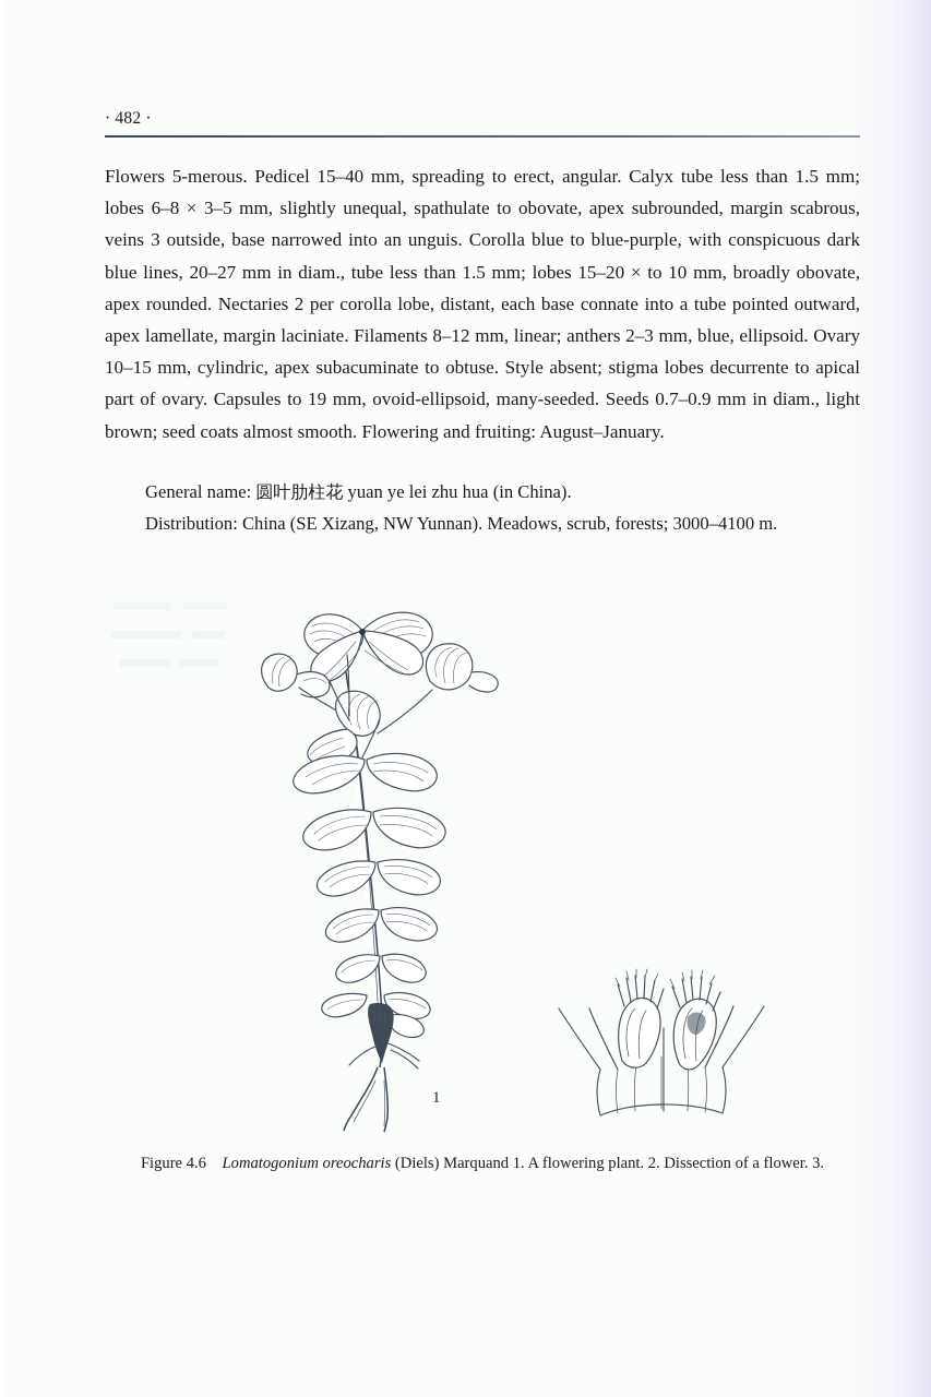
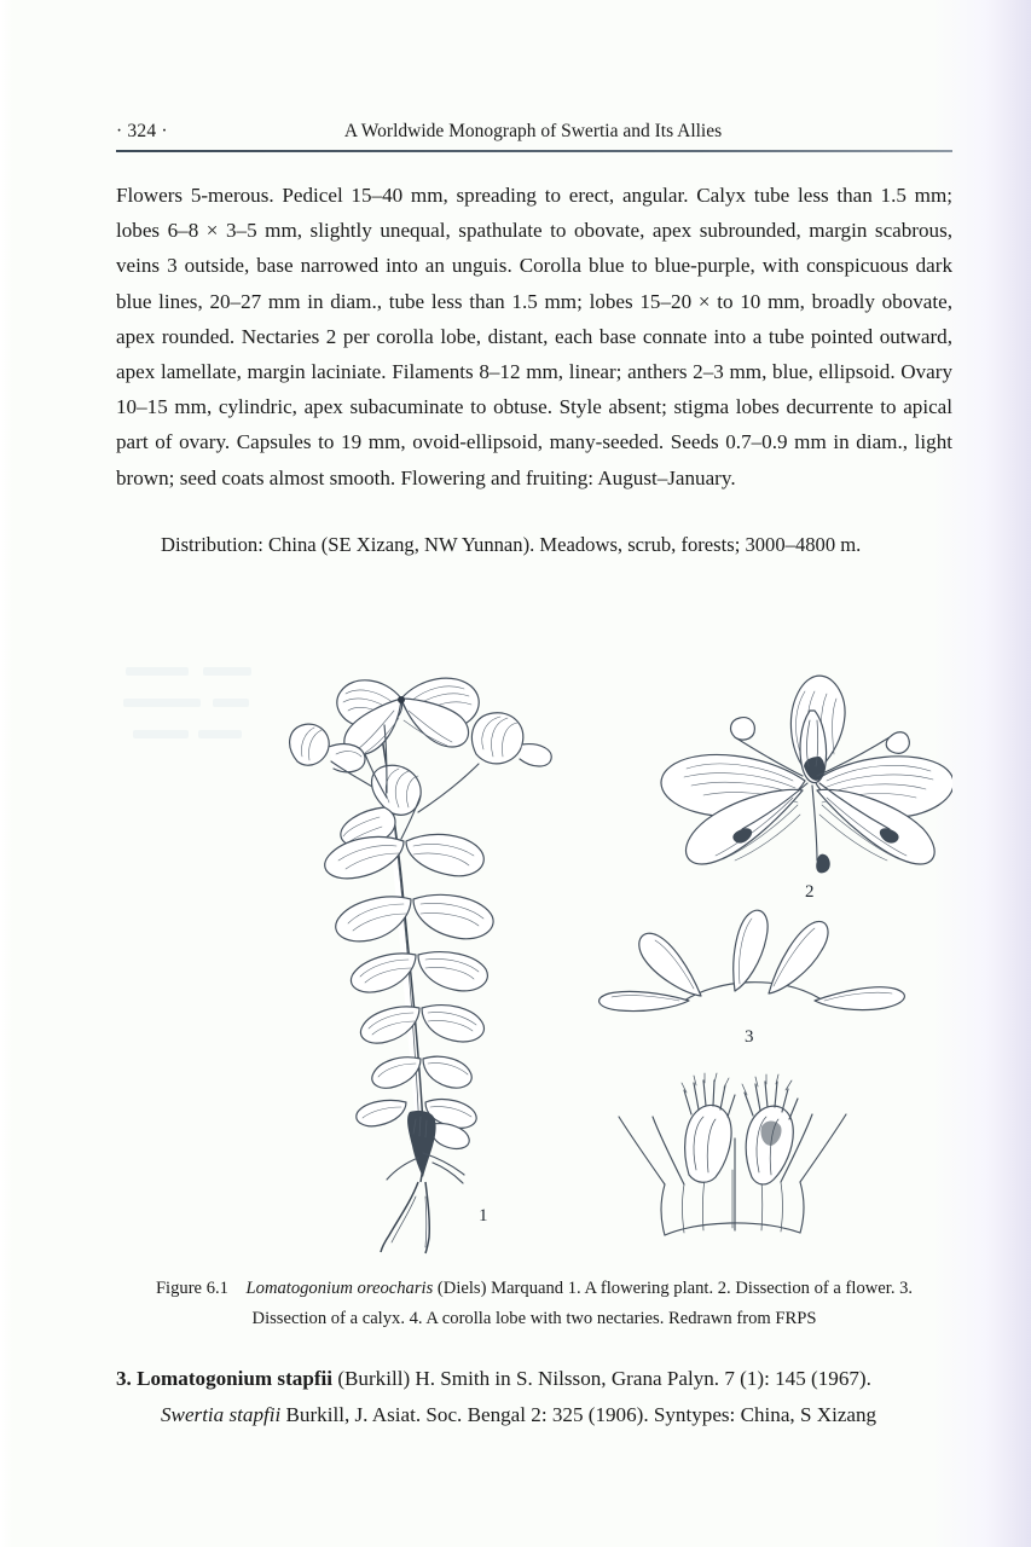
- · 482 ·
+ · 324 ·
+ A Worldwide Monograph of Swertia and Its Allies
  Flowers 5-merous. Pedicel 15–40 mm, spreading to erect, angular. Calyx tube less than 1.5 mm; lobes 6–8 × 3–5 mm, slightly unequal, spathulate to obovate, apex subrounded, margin scabrous, veins 3 outside, base narrowed into an unguis. Corolla blue to blue-purple, with conspicuous dark blue lines, 20–27 mm in diam., tube less than 1.5 mm; lobes 15–20 × to 10 mm, broadly obovate, apex rounded. Nectaries 2 per corolla lobe, distant, each base connate into a tube pointed outward, apex lamellate, margin laciniate. Filaments 8–12 mm, linear; anthers 2–3 mm, blue, ellipsoid. Ovary 10–15 mm, cylindric, apex subacuminate to obtuse. Style absent; stigma lobes decurrente to apical part of ovary. Capsules to 19 mm, ovoid-ellipsoid, many-seeded. Seeds 0.7–0.9 mm in diam., light brown; seed coats almost smooth. Flowering and fruiting: August–January.
- General name: 圆叶肋柱花 yuan ye lei zhu hua (in China).
- Distribution: China (SE Xizang, NW Yunnan). Meadows, scrub, forests; 3000–4100 m.
+ Distribution: China (SE Xizang, NW Yunnan). Meadows, scrub, forests; 3000–4800 m.
  1
+ 2
+ 3
- Figure 4.6 Lomatogonium oreocharis (Diels) Marquand 1. A flowering plant. 2. Dissection of a flower. 3.
+ Figure 6.1 Lomatogonium oreocharis (Diels) Marquand 1. A flowering plant. 2. Dissection of a flower. 3.
+ Dissection of a calyx. 4. A corolla lobe with two nectaries. Redrawn from FRPS
+ 3. Lomatogonium stapfii (Burkill) H. Smith in S. Nilsson, Grana Palyn. 7 (1): 145 (1967).
+ Swertia stapfii Burkill, J. Asiat. Soc. Bengal 2: 325 (1906). Syntypes: China, S Xizang
